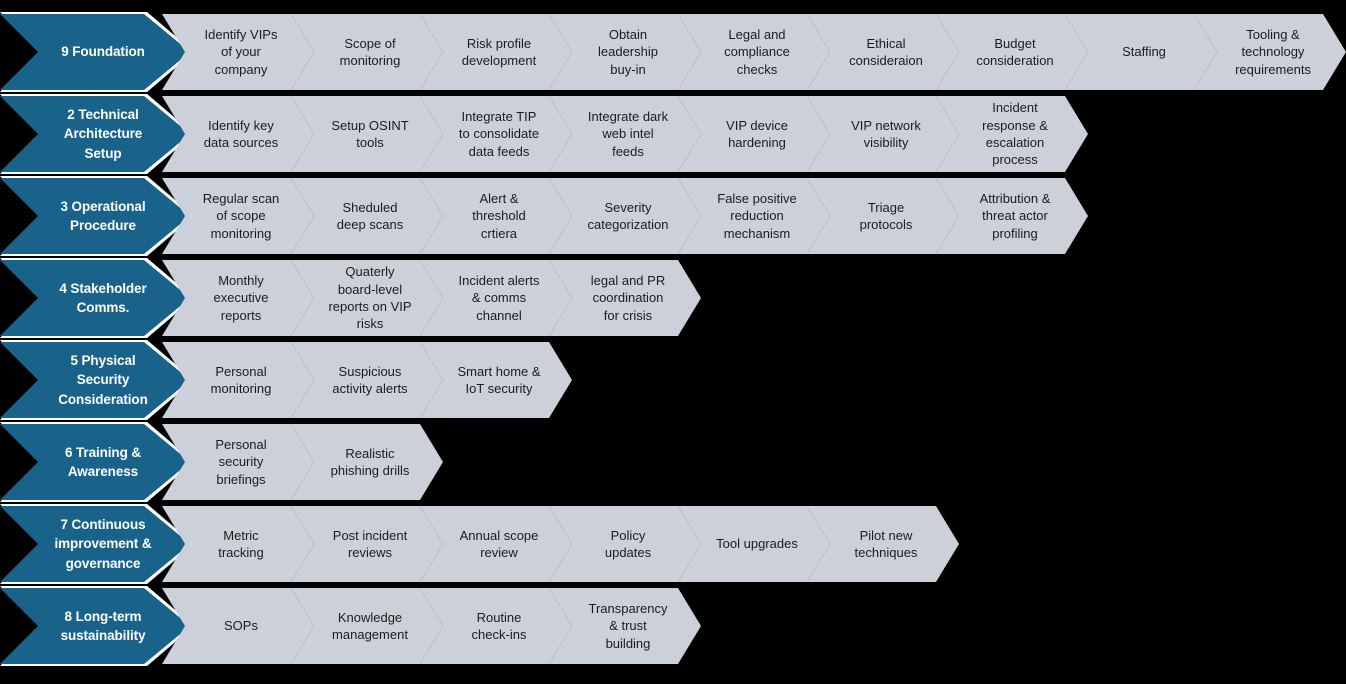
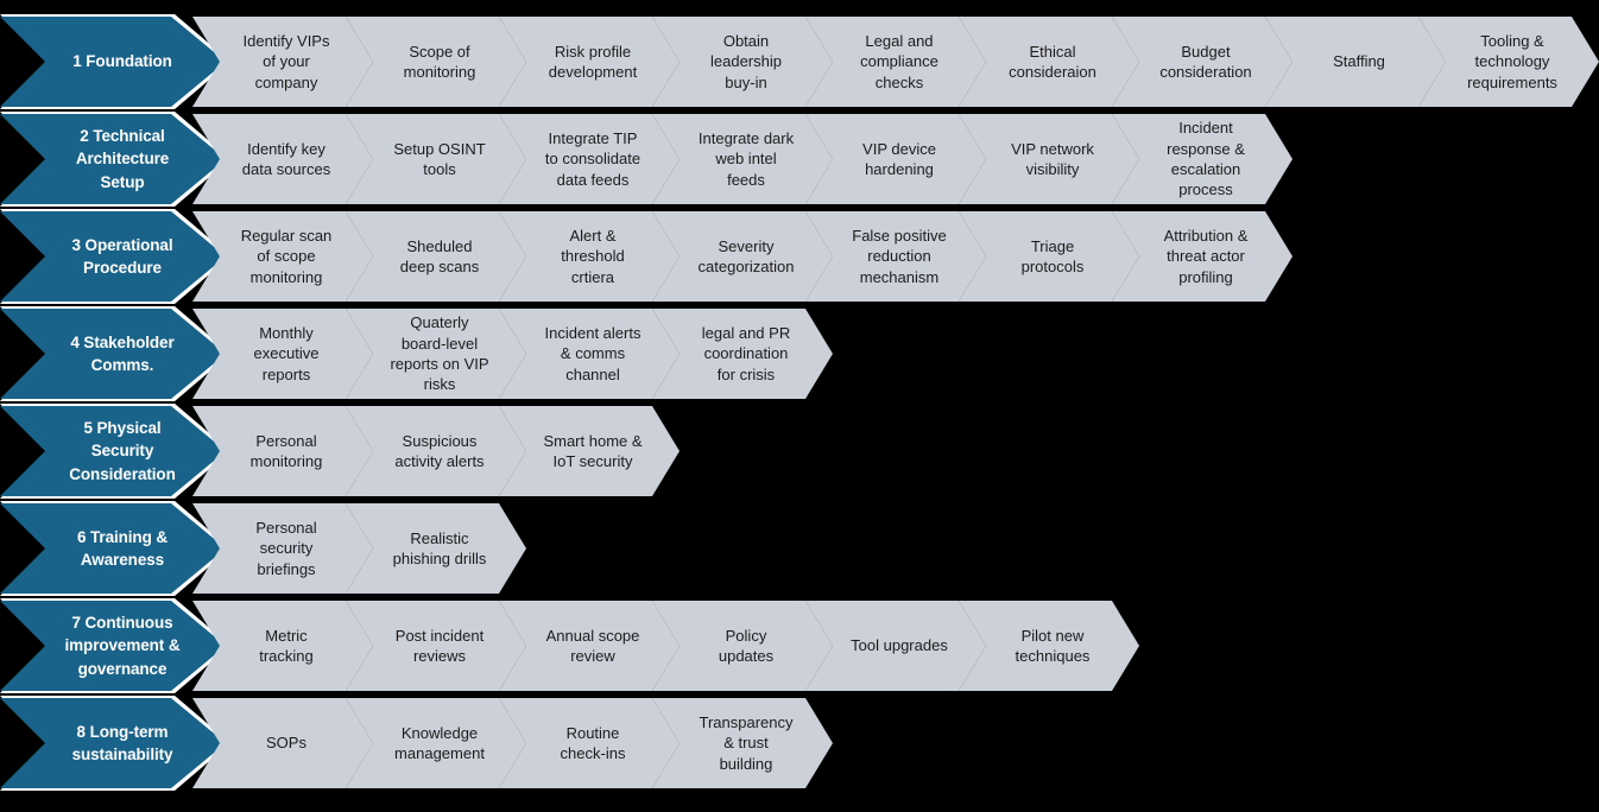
  Identify VIPs
  of your
  company
  Scope of
  monitoring
  Risk profile
  development
  Obtain
  leadership
  buy-in
  Legal and
  compliance
  checks
  Ethical
  consideraion
  Budget
  consideration
  Staffing
  Tooling &
  technology
  requirements
- 9 Foundation
+ 1 Foundation
  Identify key
  data sources
  Setup OSINT
  tools
  Integrate TIP
  to consolidate
  data feeds
  Integrate dark
  web intel
  feeds
  VIP device
  hardening
  VIP network
  visibility
  Incident
  response &
  escalation
  process
  2 Technical
  Architecture
  Setup
  Regular scan
  of scope
  monitoring
  Sheduled
  deep scans
  Alert &
  threshold
  crtiera
  Severity
  categorization
  False positive
  reduction
  mechanism
  Triage
  protocols
  Attribution &
  threat actor
  profiling
  3 Operational
  Procedure
  Monthly
  executive
  reports
  Quaterly
  board-level
  reports on VIP
  risks
  Incident alerts
  & comms
  channel
  legal and PR
  coordination
  for crisis
  4 Stakeholder
  Comms.
  Personal
  monitoring
  Suspicious
  activity alerts
  Smart home &
  IoT security
  5 Physical
  Security
  Consideration
  Personal
  security
  briefings
  Realistic
  phishing drills
  6 Training &
  Awareness
  Metric
  tracking
  Post incident
  reviews
  Annual scope
  review
  Policy
  updates
  Tool upgrades
  Pilot new
  techniques
  7 Continuous
  improvement &
  governance
  SOPs
  Knowledge
  management
  Routine
  check-ins
  Transparency
  & trust
  building
  8 Long-term
  sustainability
